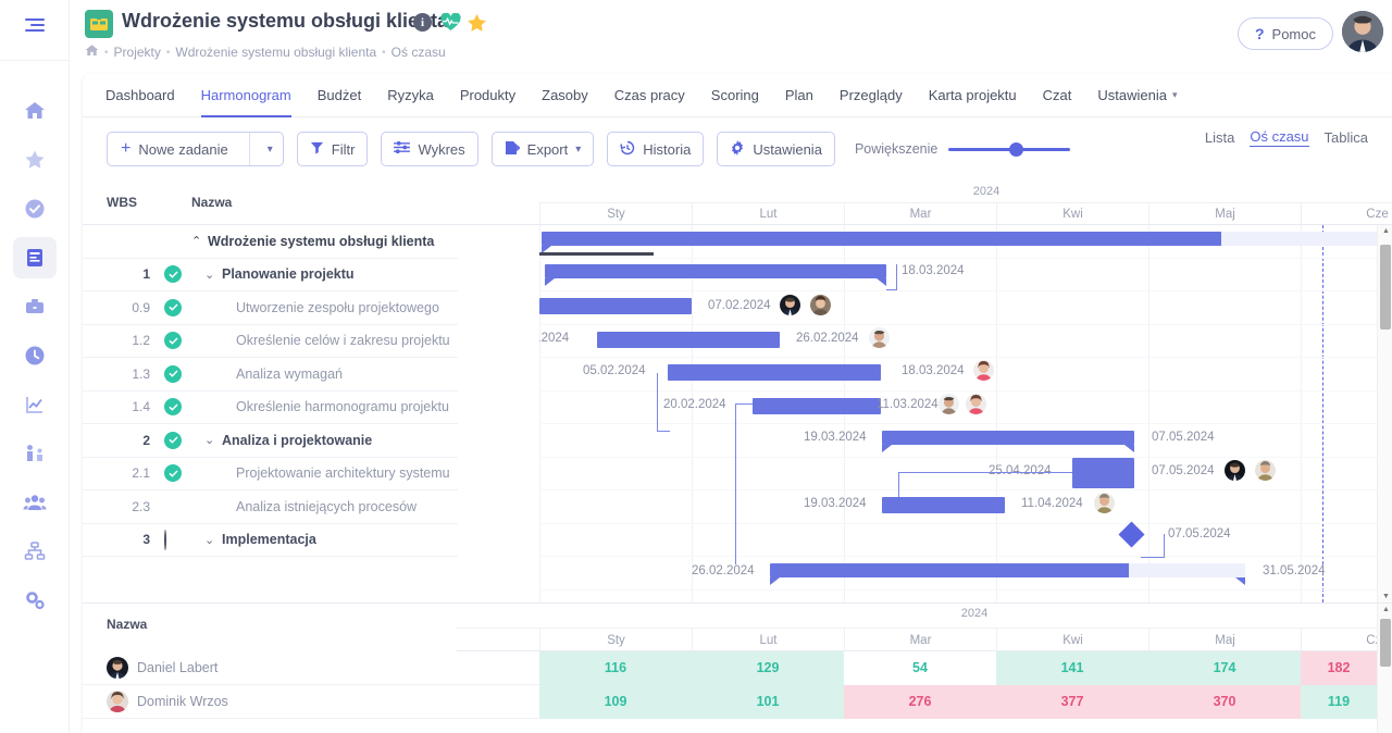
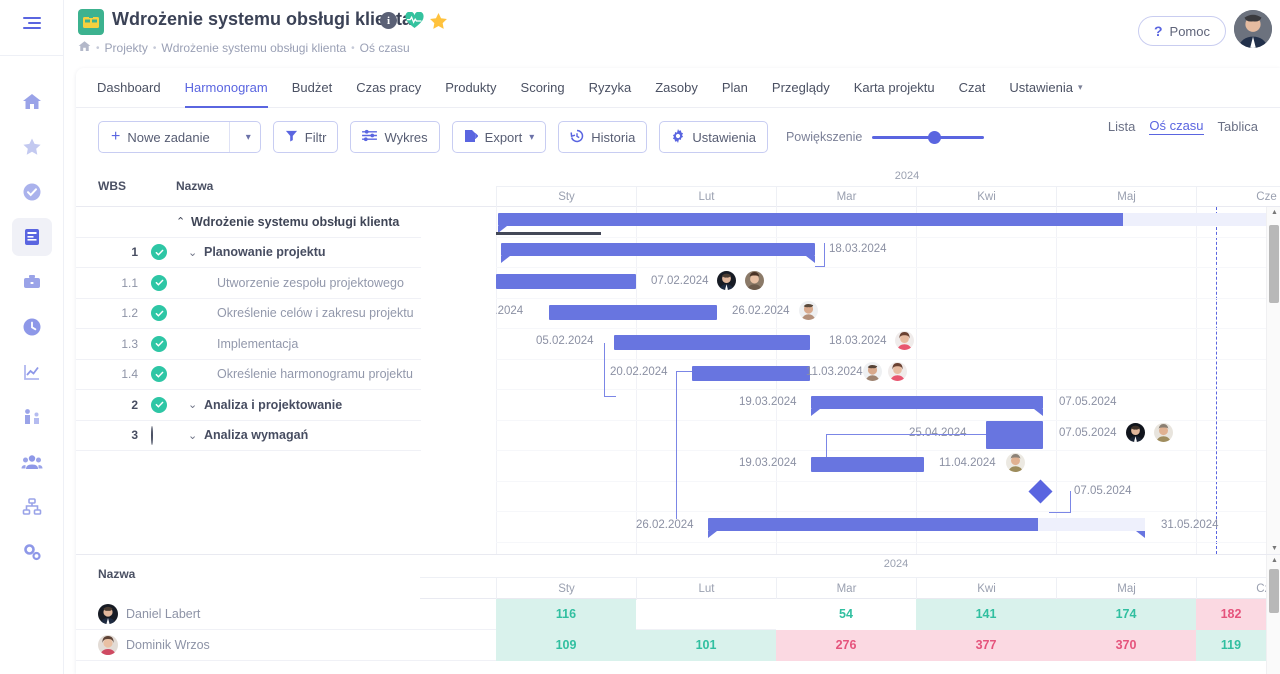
  Wdrożenie systemu obsługi klit
  i
  •
  Projekty
  •
  Wdrożenie systemu obsługi klienta
  •
  Oś czasu
  ?
  Pomoc
  Dashboard
  Harmonogram
  Budżet
- Ryzyka
+ Czas pracy
  Produkty
- Zasoby
+ Scoring
- Czas pracy
+ Ryzyka
- Scoring
+ Zasoby
  Plan
  Przeglądy
  Karta projektu
  Czat
  Ustawienia
  ▾
  +
  Nowe zadanie
  ▾
  Filtr
  Wykres
  Export
  ▾
  Historia
  Ustawienia
  Powiększenie
  Lista
  Oś czasu
  Tablica
  WBS
  Nazwa
  ⌃
  Wdrożenie systemu obsługi klienta
  1
  ⌄
  Planowanie projektu
- 0.9
+ 1.1
  Utworzenie zespołu projektowego
  1.2
  Określenie celów i zakresu projektu
  1.3
- Analiza wymagań
+ Implementacja
  1.4
  Określenie harmonogramu projektu
  2
  ⌄
  Analiza i projektowanie
- 2.1
- Projektowanie architektury systemu
- 2.3
- Analiza istniejących procesów
  3
  ⌄
- Implementacja
+ Analiza wymagań
  2024
  Sty
  Lut
  Mar
  Kwi
  Maj
  Cze
  18.03.2024
  07.02.2024
  .2024
  26.02.2024
  05.02.2024
  18.03.2024
  20.02.2024
  11.03.2024
  19.03.2024
  07.05.2024
  25.04.2024
  07.05.2024
  19.03.2024
  11.04.2024
  07.05.2024
  26.02.2024
  31.05.2024
  Nazwa
  2024
  Sty
  Lut
  Mar
  Kwi
  Maj
  Daniel Labert
  116
- 129
  54
  141
  174
  182
  Dominik Wrzos
  109
  101
  276
  377
  370
  119
